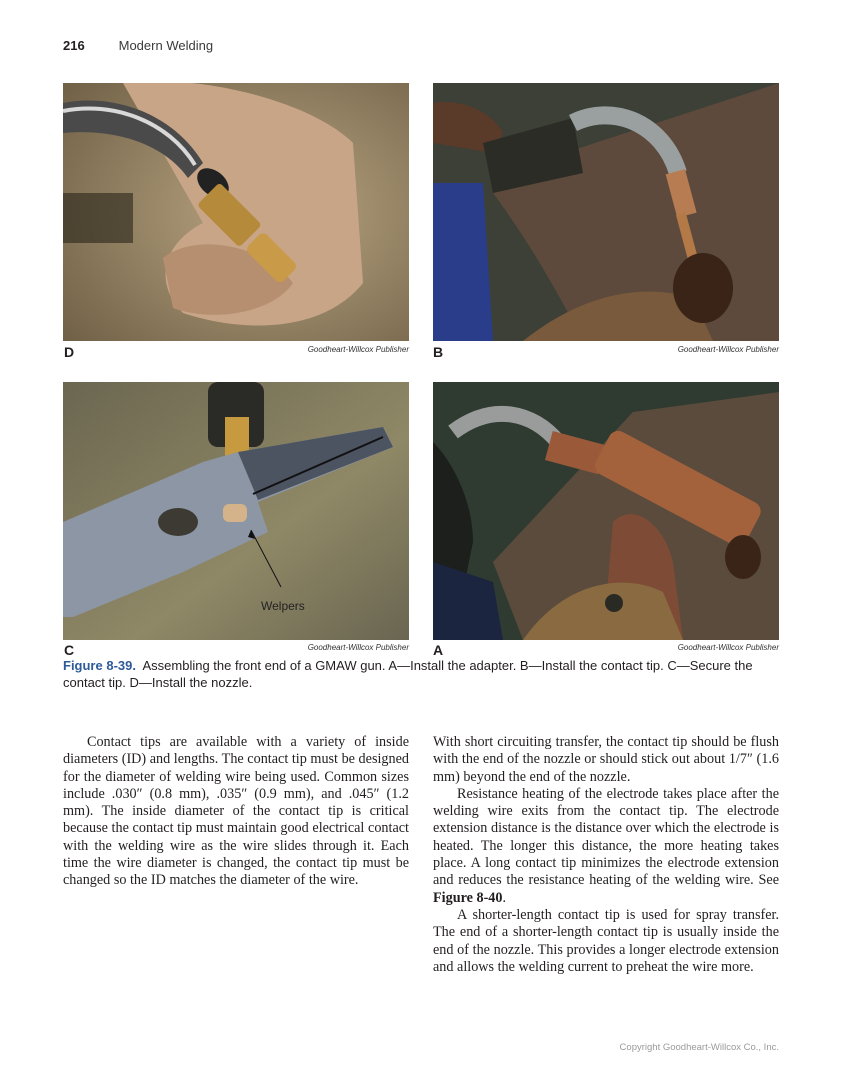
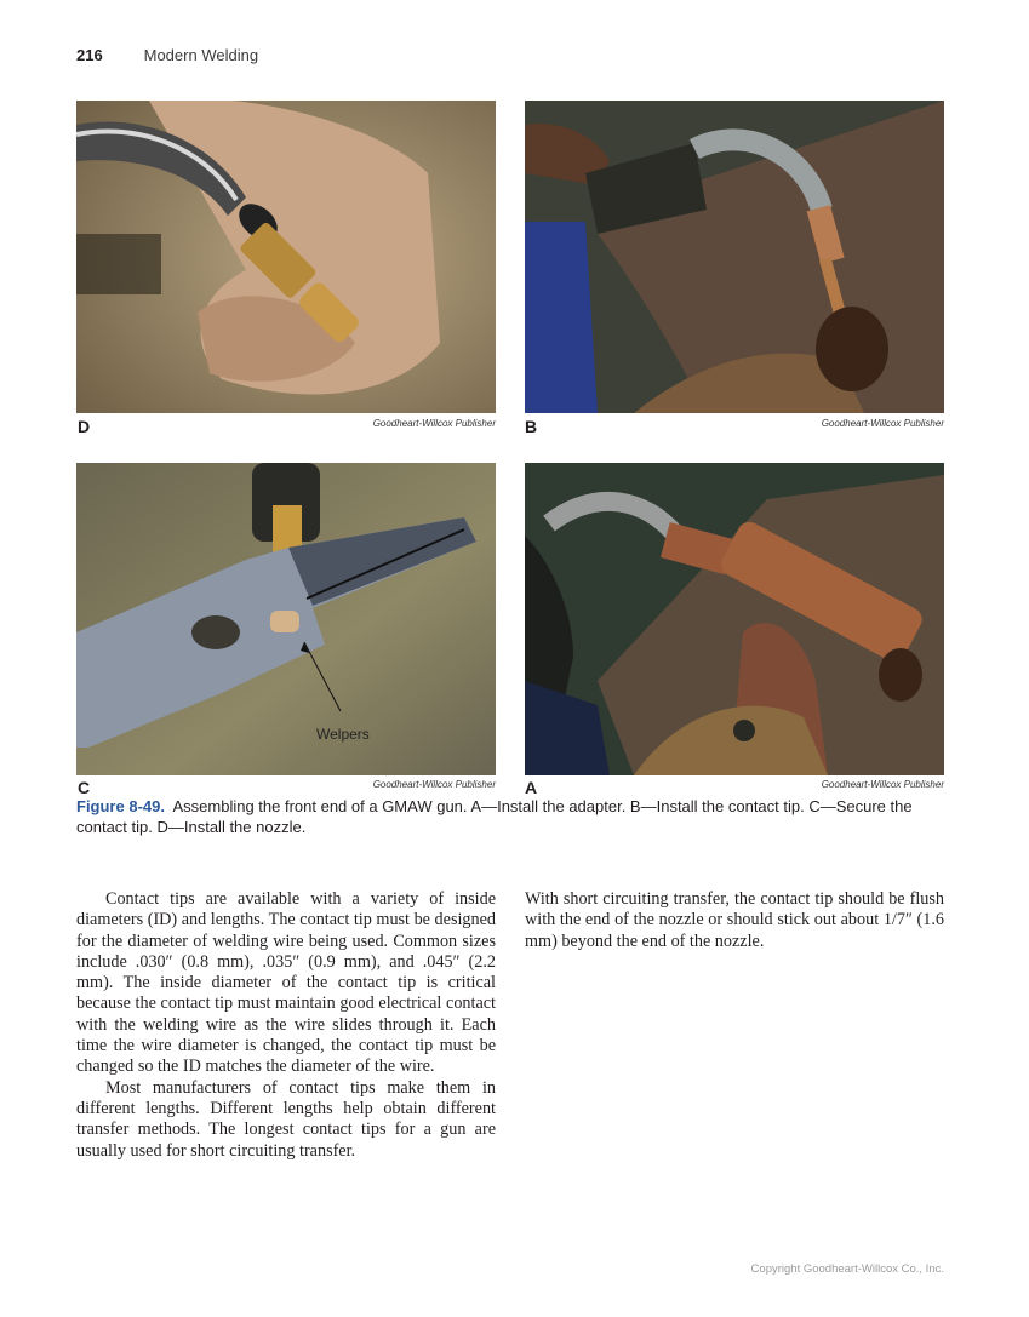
  216 Modern Welding
  D
  Goodheart-Willcox Publisher
  B
  Goodheart-Willcox Publisher
  Welpers
  C
  Goodheart-Willcox Publisher
  A
  Goodheart-Willcox Publisher
- Figure 8-39. Assembling the front end of a GMAW gun. A—Install the adapter. B—Install the contact tip. C—Secure the contact tip. D—Install the nozzle.
+ Figure 8-49. Assembling the front end of a GMAW gun. A—Install the adapter. B—Install the contact tip. C—Secure the contact tip. D—Install the nozzle.
- Contact tips are available with a variety of inside diameters (ID) and lengths. The contact tip must be designed for the diameter of welding wire being used. Common sizes include .030″ (0.8 mm), .035″ (0.9 mm), and .045″ (1.2 mm). The inside diameter of the contact tip is critical because the contact tip must maintain good electrical contact with the welding wire as the wire slides through it. Each time the wire diameter is changed, the contact tip must be changed so the ID matches the diameter of the wire.
+ Contact tips are available with a variety of inside diameters (ID) and lengths. The contact tip must be designed for the diameter of welding wire being used. Common sizes include .030″ (0.8 mm), .035″ (0.9 mm), and .045″ (2.2 mm). The inside diameter of the contact tip is critical because the contact tip must maintain good electrical contact with the welding wire as the wire slides through it. Each time the wire diameter is changed, the contact tip must be changed so the ID matches the diameter of the wire.
+ Most manufacturers of contact tips make them in different lengths. Different lengths help obtain different transfer methods. The longest contact tips for a gun are usually used for short circuiting transfer.
  With short circuiting transfer, the contact tip should be flush with the end of the nozzle or should stick out about 1/7″ (1.6 mm) beyond the end of the nozzle.
- Resistance heating of the electrode takes place after the welding wire exits from the contact tip. The electrode extension distance is the distance over which the electrode is heated. The longer this distance, the more heating takes place. A long contact tip minimizes the electrode extension and reduces the resistance heating of the welding wire. See Figure 8-40.
- A shorter-length contact tip is used for spray transfer. The end of a shorter-length contact tip is usually inside the end of the nozzle. This provides a longer electrode extension and allows the welding current to preheat the wire more.
  Copyright Goodheart-Willcox Co., Inc.
